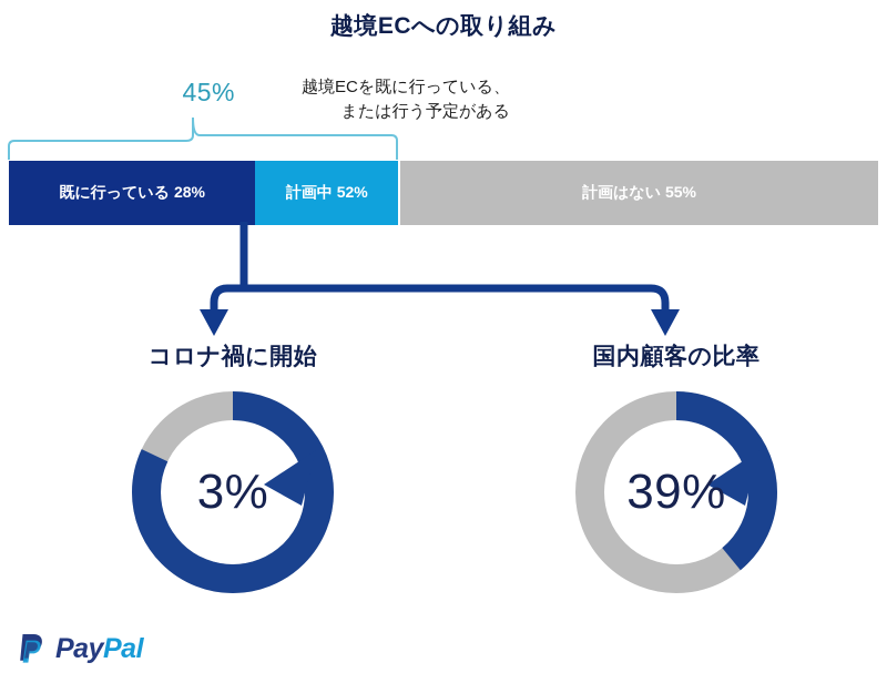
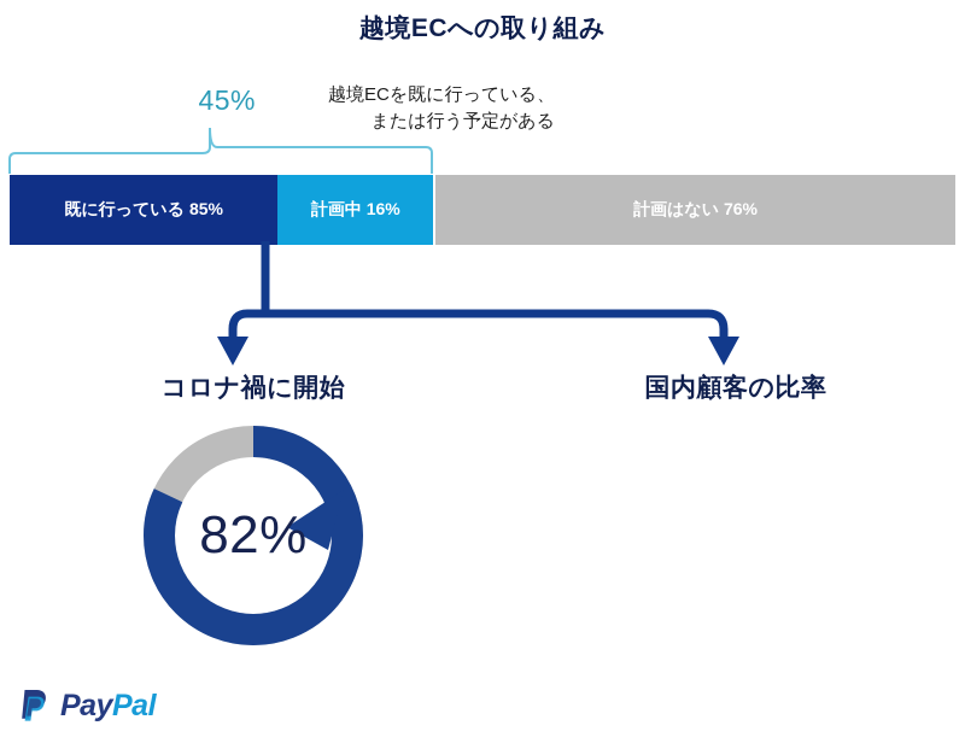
  越境ECへの取り組み
  45%
  越境ECを既に行っている、
  または行う予定がある
- 既に行っている 28%
+ 既に行っている 85%
- 計画中 52%
+ 計画中 16%
- 計画はない 55%
+ 計画はない 76%
  コロナ禍に開始
- 3%
+ 82%
  国内顧客の比率
- 39%
  PayPal
